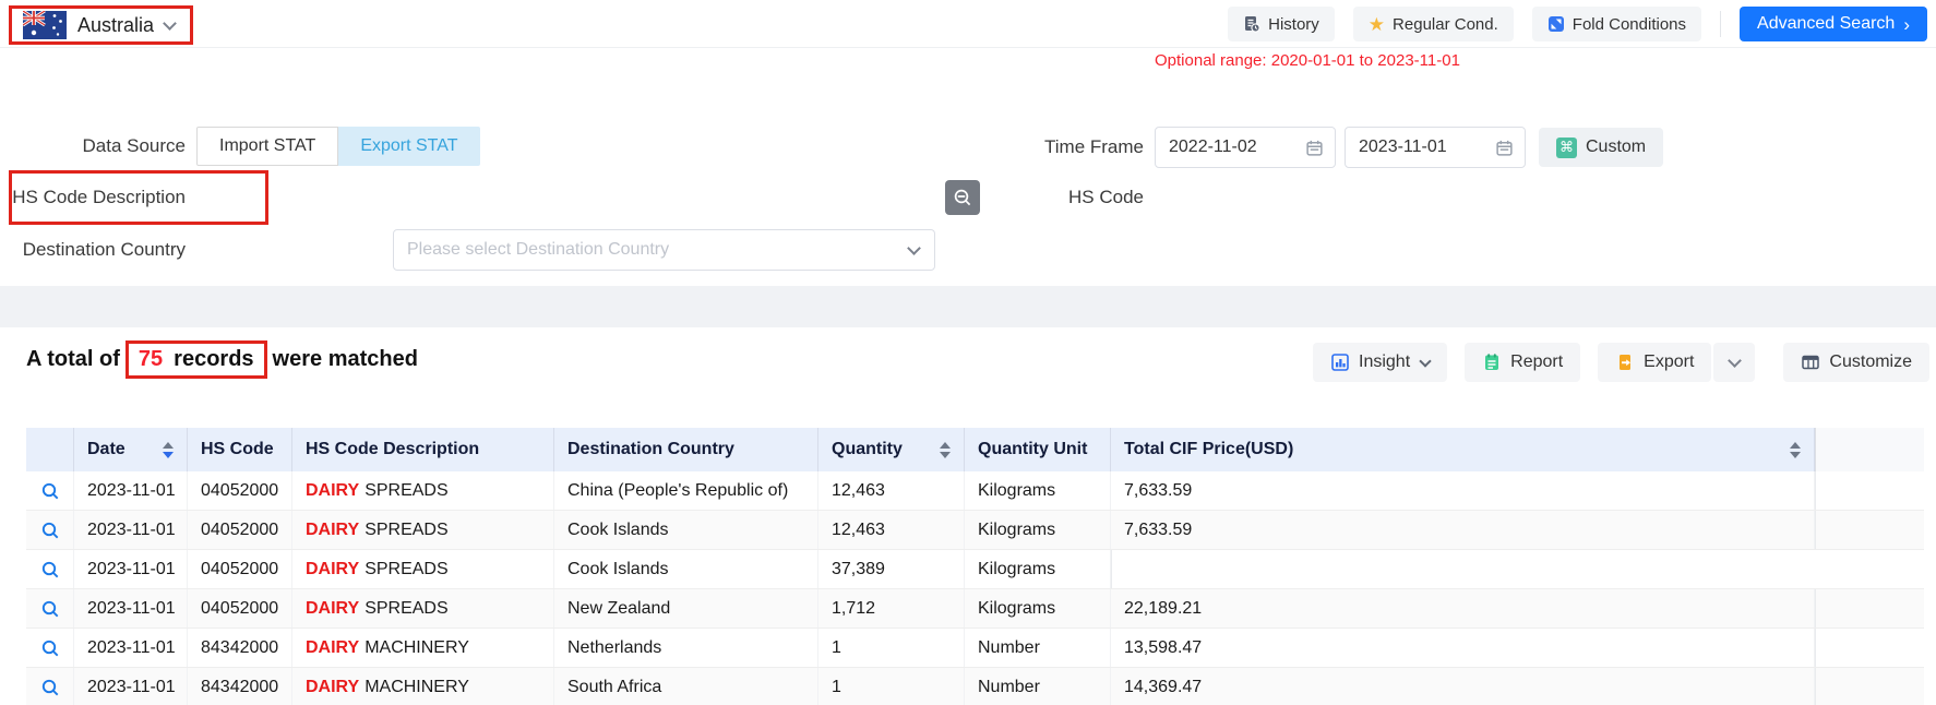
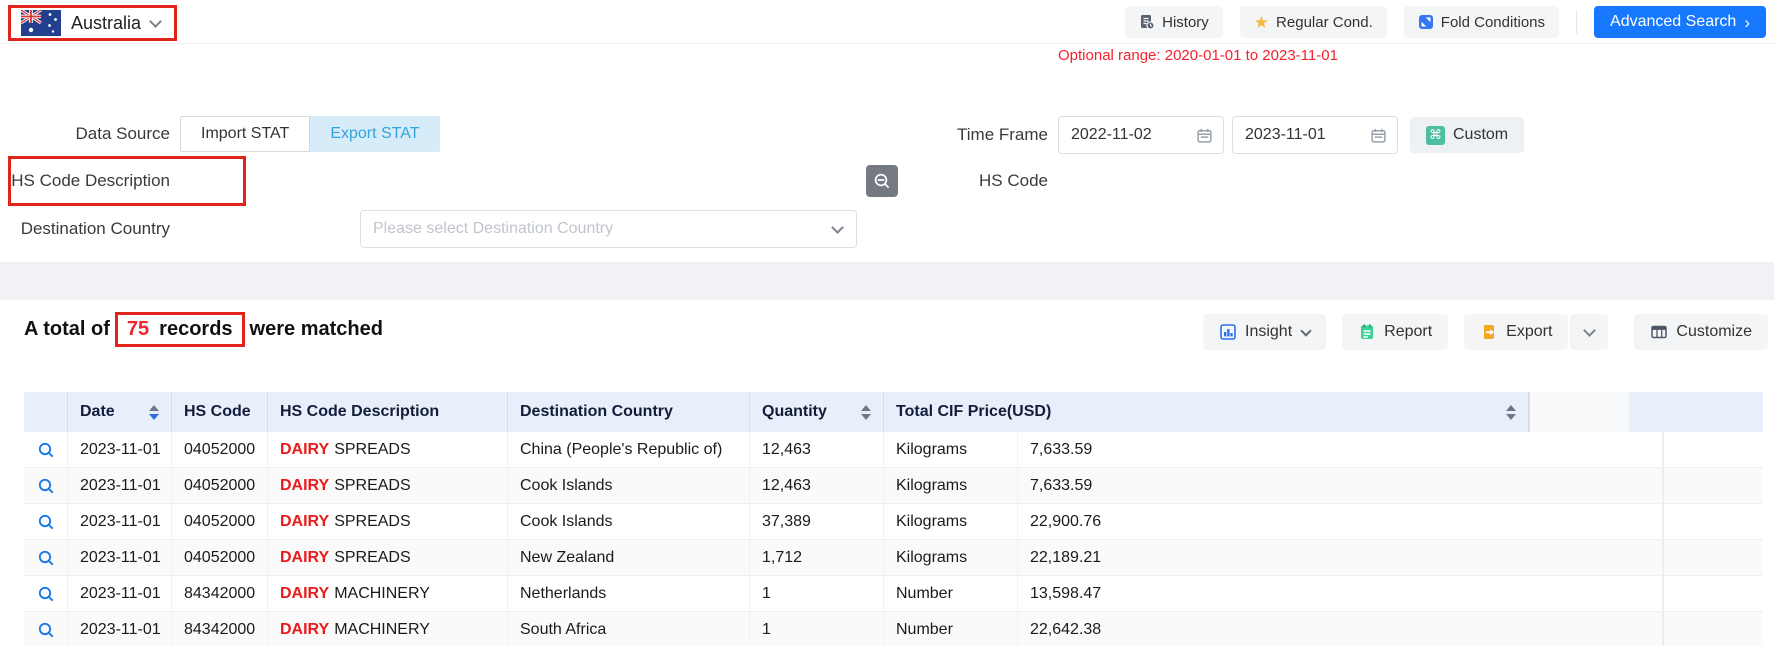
  Australia
  History
  ★
  Regular Cond.
  Fold Conditions
  Advanced Search
  ›
  Optional range: 2020-01-01 to 2023-11-01
  Data Source
  Import STAT
  Export STAT
  Time Frame
  2022-11-02
  2023-11-01
  ⌘
  Custom
  HS Code Description
  HS Code
  Destination Country
  Please select Destination Country
  A total of
  75
  records
  were matched
  Insight
  Report
  Export
  Customize
  Date
  HS Code
  HS Code Description
  Destination Country
  Quantity
- Quantity Unit
  Total CIF Price(USD)
  2023-11-01
  04052000
  DAIRY
  SPREADS
  China (People's Republic of)
  12,463
  Kilograms
  7,633.59
  2023-11-01
  04052000
  DAIRY
  SPREADS
  Cook Islands
  12,463
  Kilograms
  7,633.59
  2023-11-01
  04052000
  DAIRY
  SPREADS
  Cook Islands
  37,389
  Kilograms
+ 22,900.76
  2023-11-01
  04052000
  DAIRY
  SPREADS
  New Zealand
  1,712
  Kilograms
  22,189.21
  2023-11-01
  84342000
  DAIRY
  MACHINERY
  Netherlands
  1
  Number
  13,598.47
  2023-11-01
  84342000
  DAIRY
  MACHINERY
  South Africa
  1
  Number
- 14,369.47
+ 22,642.38
